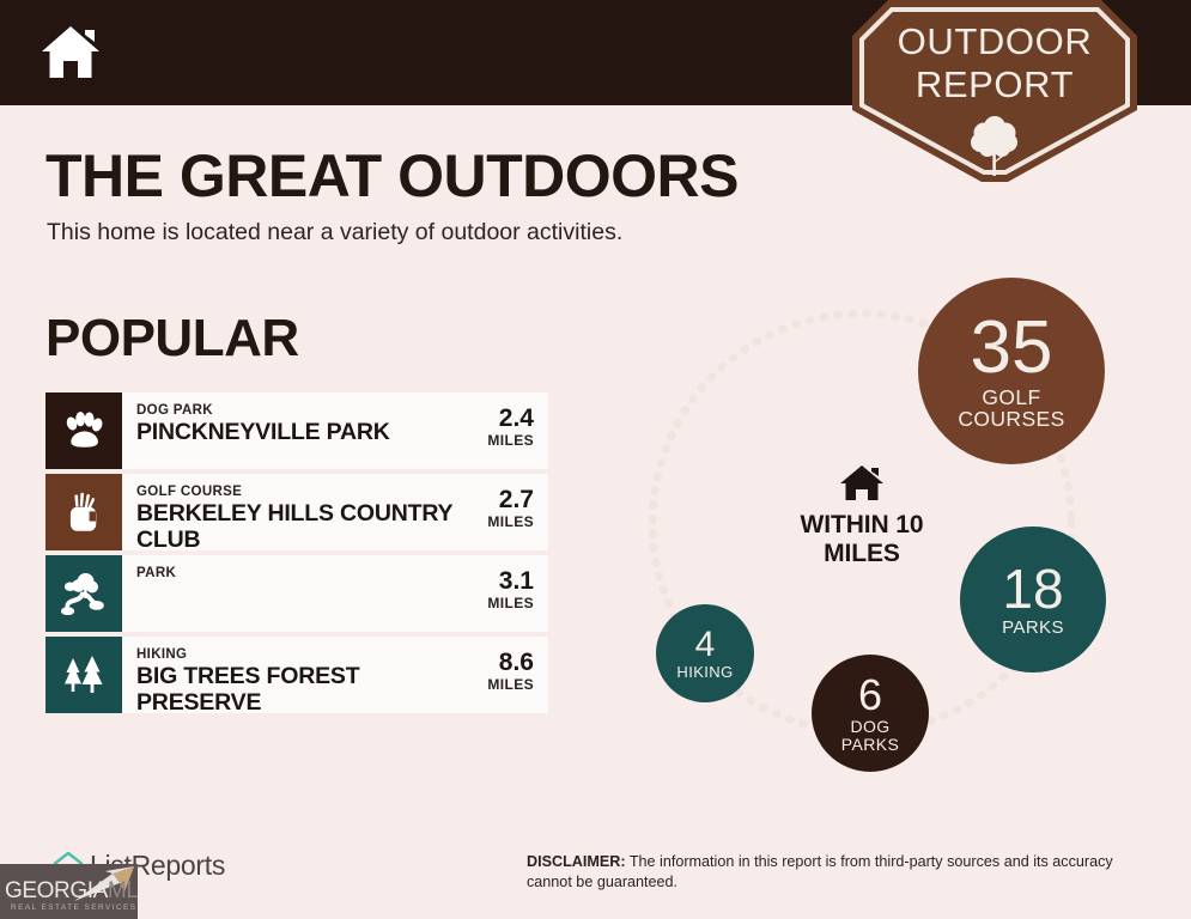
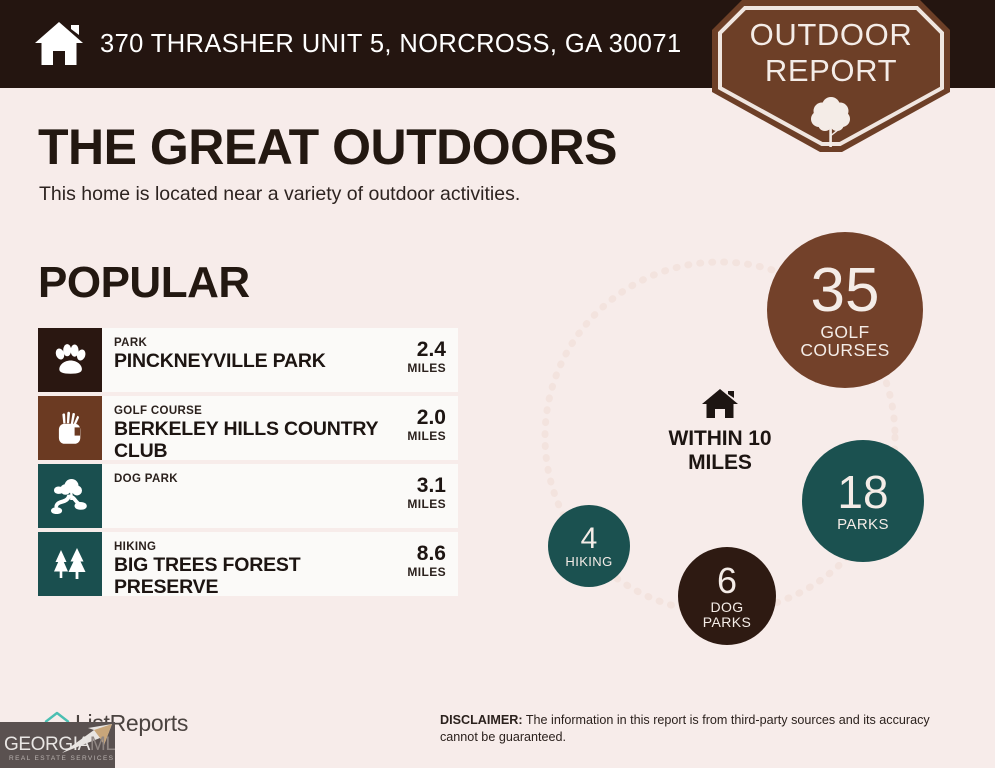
+ 370 THRASHER UNIT 5, NORCROSS, GA 30071
  OUTDOOR
  REPORT
  THE GREAT OUTDOORS
  This home is located near a variety of outdoor activities.
  POPULAR
- DOG PARK
+ PARK
  PINCKNEYVILLE PARK
  2.4
  MILES
  GOLF COURSE
  BERKELEY HILLS COUNTRY CLUB
- 2.7
+ 2.0
  MILES
- PARK
+ DOG PARK
  3.1
  MILES
  HIKING
  BIG TREES FOREST PRESERVE
  8.6
  MILES
  35
  GOLF
  COURSES
  18
  PARKS
  6
  DOG
  PARKS
  4
  HIKING
  WITHIN 10 MILES
  DISCLAIMER: The information in this report is from third-party sources and its accuracy cannot be guaranteed.
  GEORGIAML
